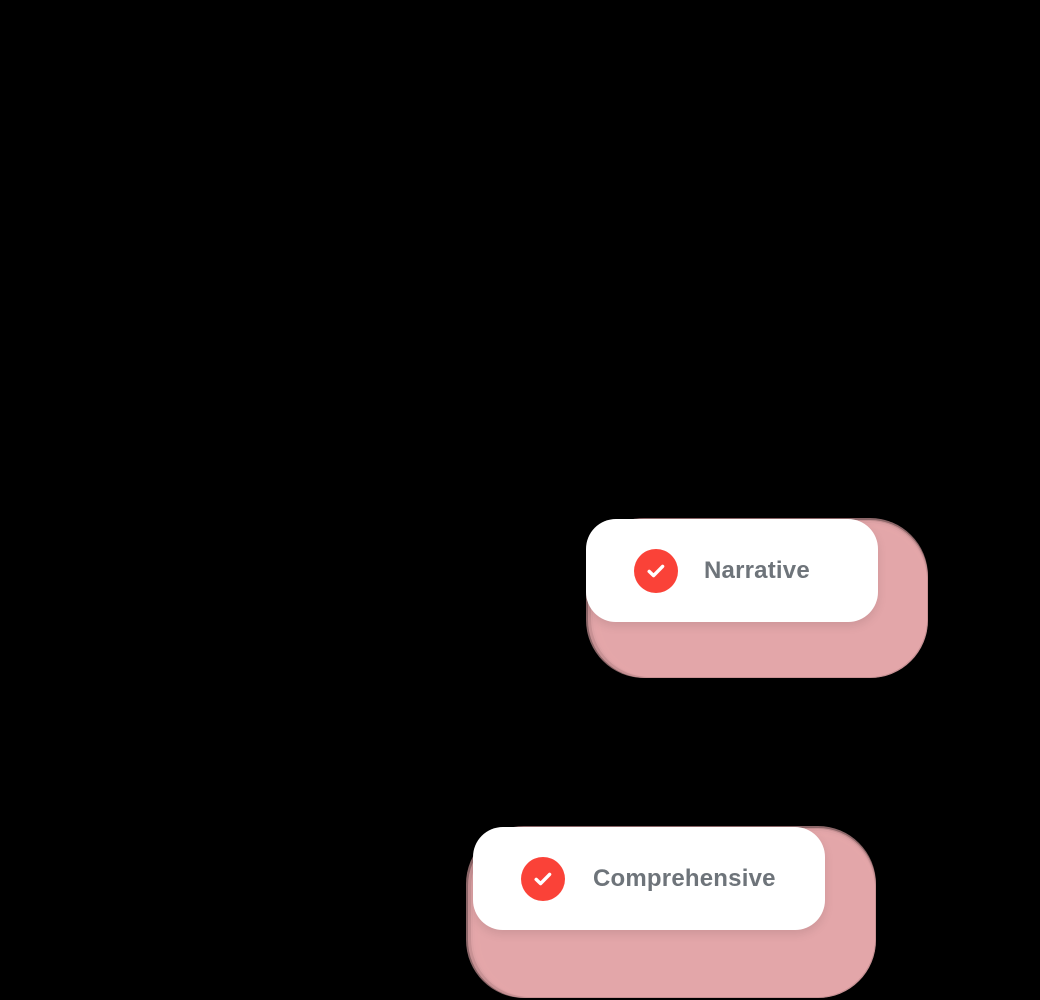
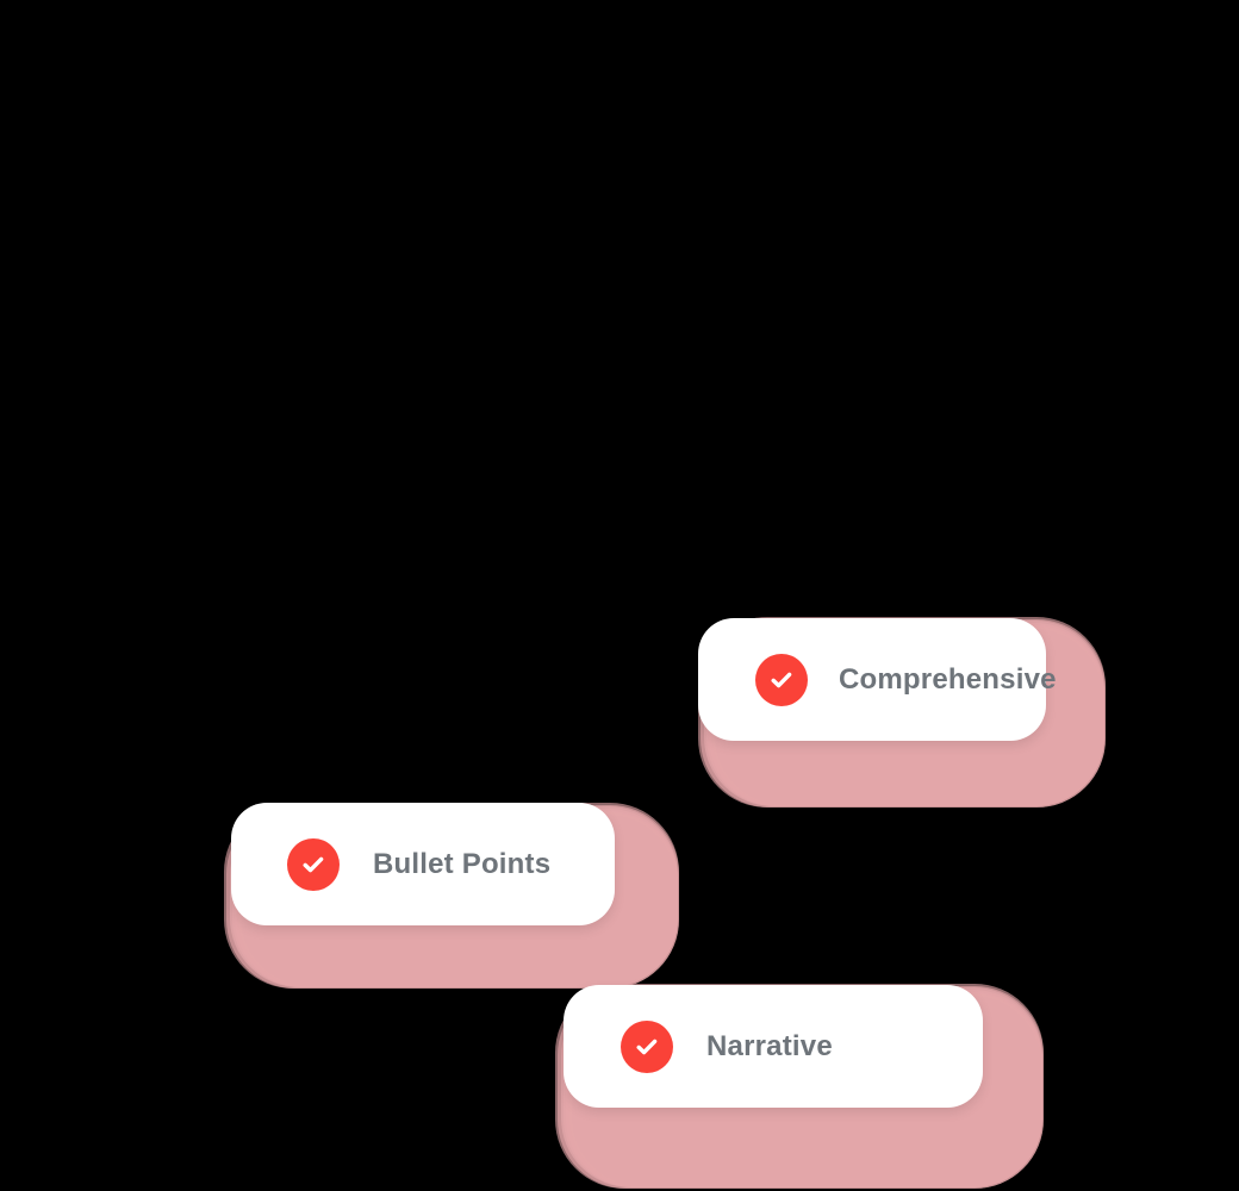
- Narrative
+ Comprehensive
+ Bullet Points
- Comprehensive
+ Narrative
